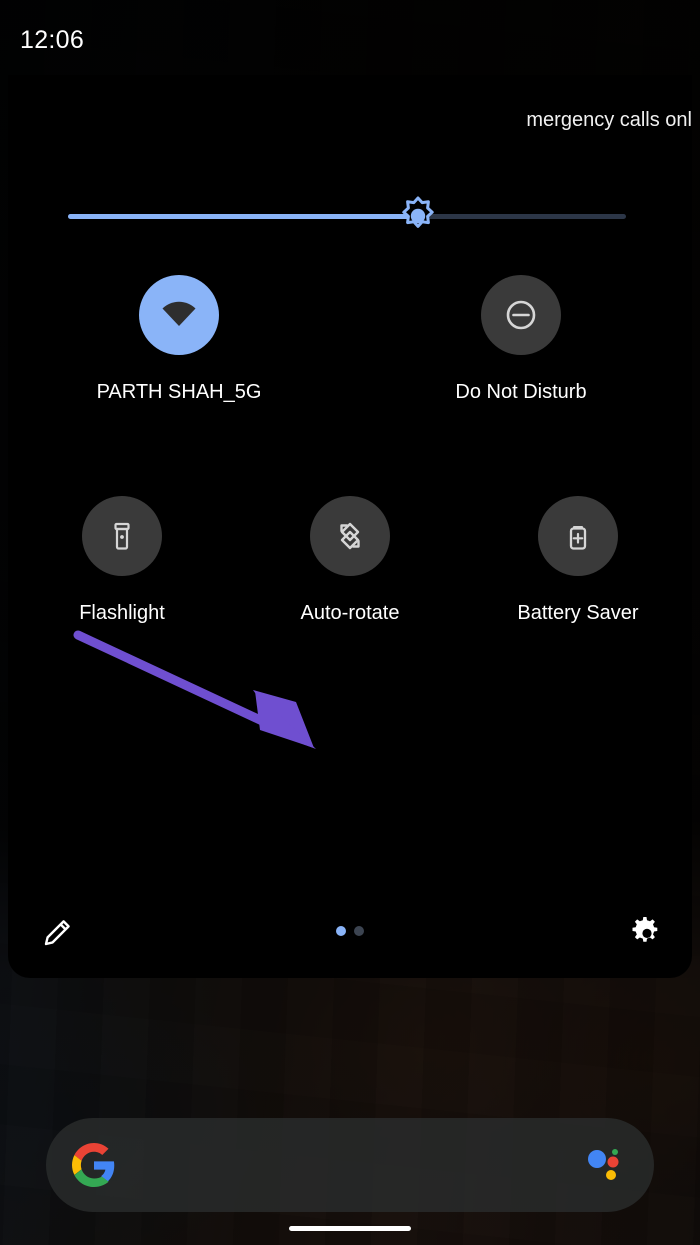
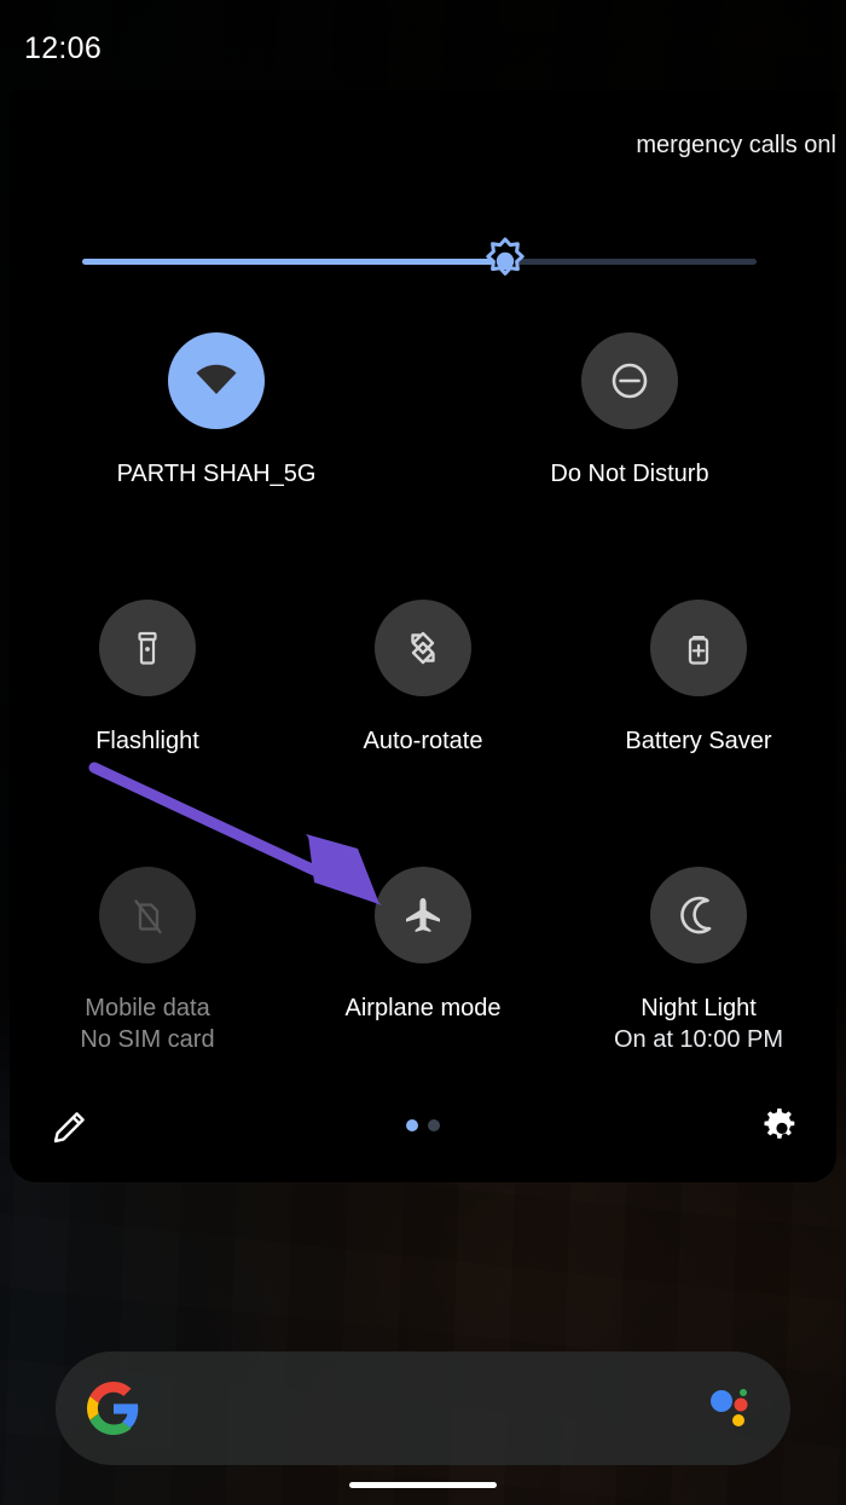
  12:06
  mergency calls onl
  PARTH SHAH_5G
  Do Not Disturb
  Flashlight
  Auto-rotate
  Battery Saver
+ Mobile data
+ No SIM card
+ Airplane mode
+ Night Light
+ On at 10:00 PM
